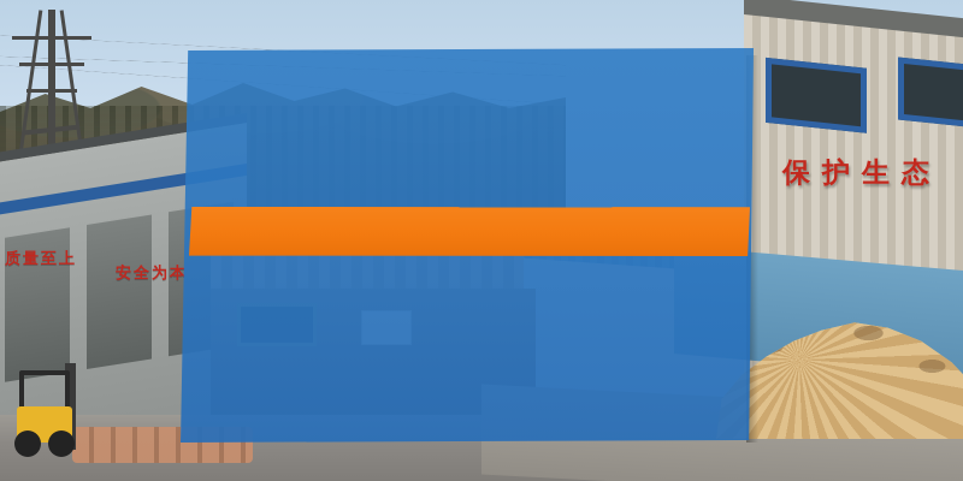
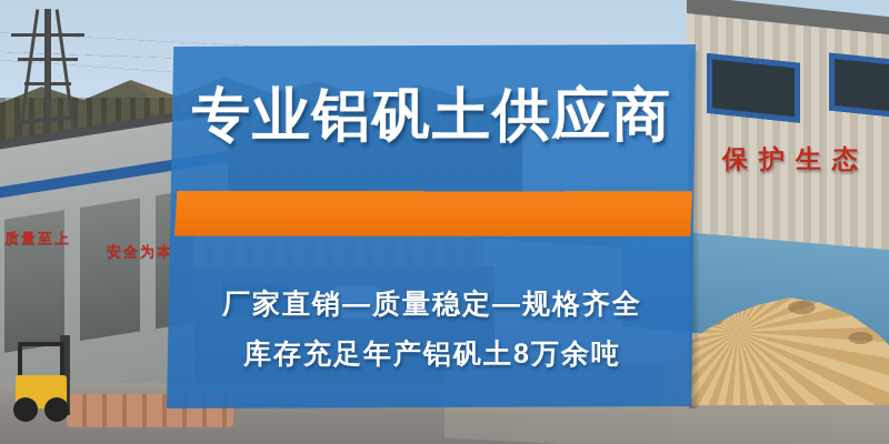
  保护生态
  质量至上
  安全为本
+ 专业铝矾土供应商
+ 厂家直销—质量稳定—规格齐全
+ 库存充足年产铝矾土8万余吨
